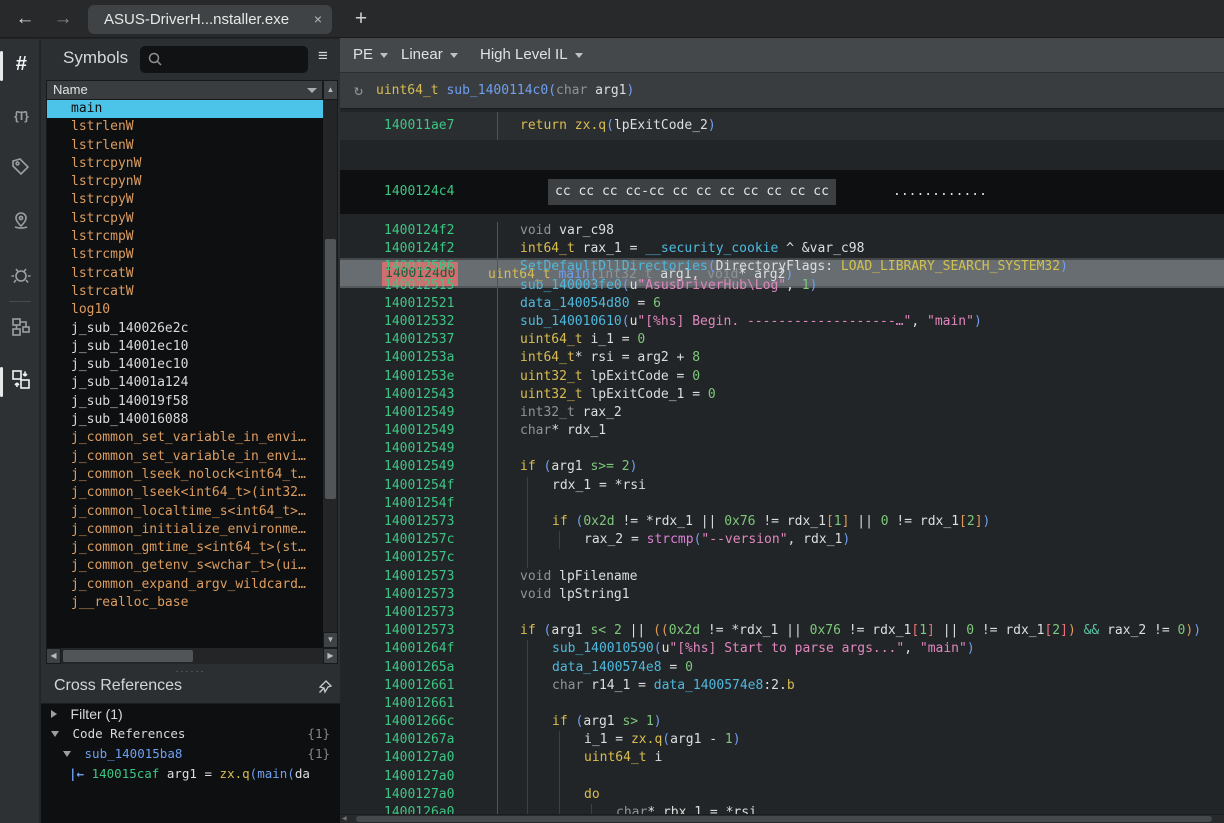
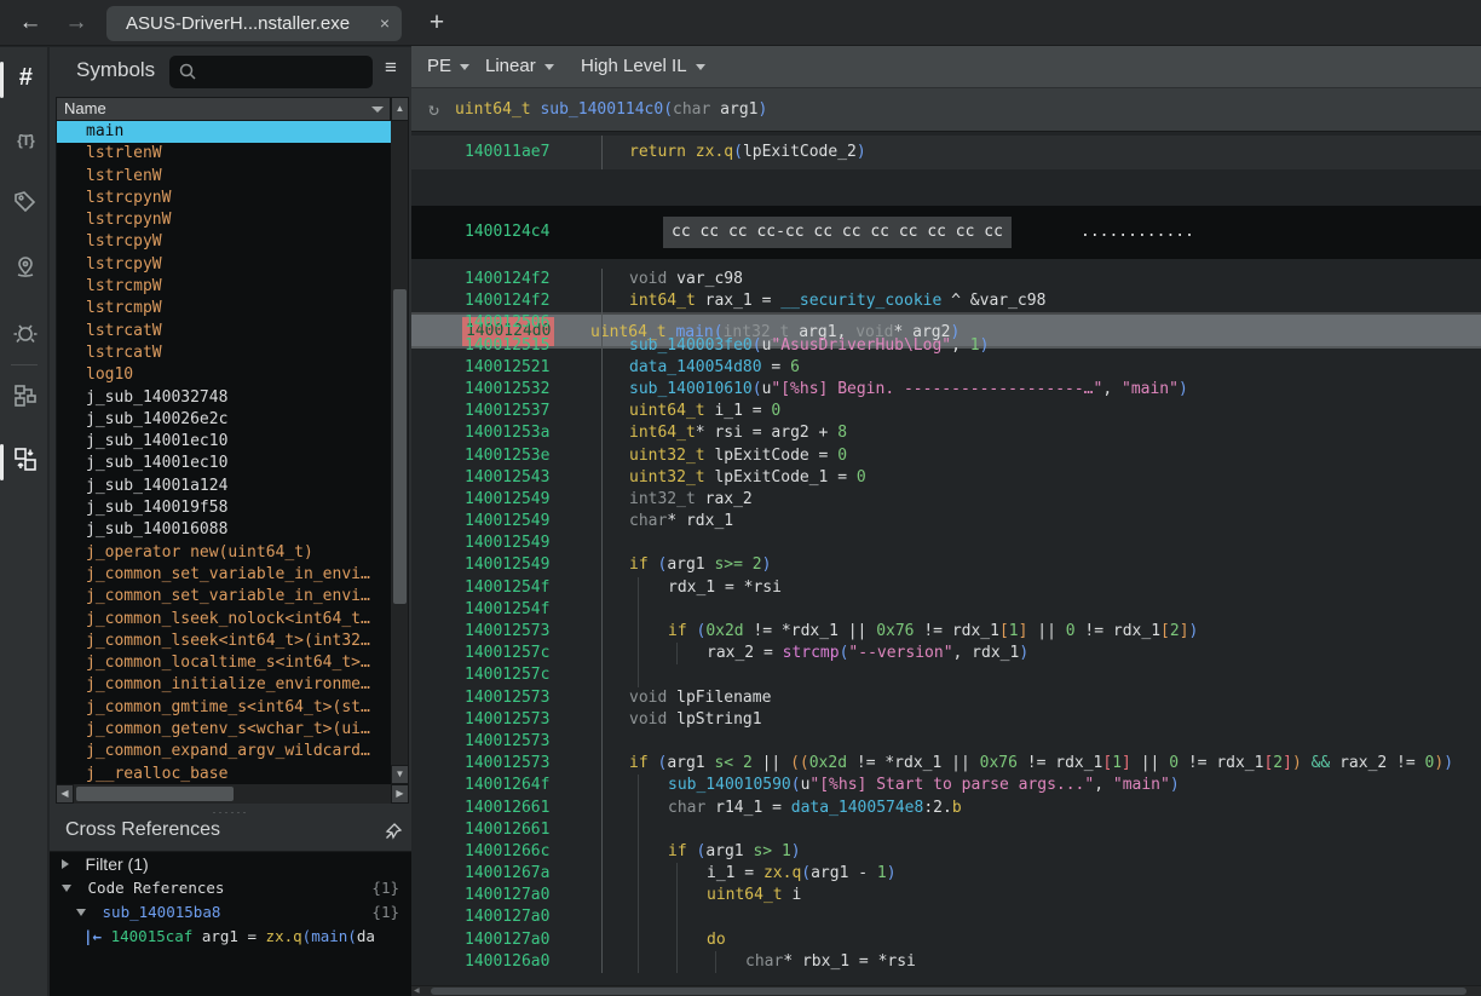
  ←
  →
  ASUS-DriverH...nstaller.exe
  ×
  +
  #
  {T}
  Symbols
  ≡
  Name
  ▲
  ▼
  main
  lstrlenW
  lstrlenW
  lstrcpynW
  lstrcpynW
  lstrcpyW
  lstrcpyW
  lstrcmpW
  lstrcmpW
  lstrcatW
  lstrcatW
  log10
+ j_sub_140032748
  j_sub_140026e2c
  j_sub_14001ec10
  j_sub_14001ec10
  j_sub_14001a124
  j_sub_140019f58
  j_sub_140016088
+ j_operator new(uint64_t)
  j_common_set_variable_in_envi…
  j_common_set_variable_in_envi…
  j_common_lseek_nolock<int64_t…
  j_common_lseek<int64_t>(int32…
  j_common_localtime_s<int64_t>…
  j_common_initialize_environme…
  j_common_gmtime_s<int64_t>(st…
  j_common_getenv_s<wchar_t>(ui…
  j_common_expand_argv_wildcard…
  j__realloc_base
  ◀
  ▶
  ······
  Cross References
  Filter (1)
  Code References
  {1}
  sub_140015ba8
  {1}
  |← 140015caf arg1 = zx.q(main(da
  PE
  Linear
  High Level IL
  ↻
  uint64_t sub_1400114c0(char arg1)
  140011ae7
  return zx.q(lpExitCode_2)
  1400124c4
  cc cc cc cc-cc cc cc cc cc cc cc cc
  ............
  1400124d0
  uint64_t main(int32_t arg1, void* arg2)
  1400124f2
  void var_c98
  1400124f2
  int64_t rax_1 = __security_cookie ^ &var_c98
  140012506
- SetDefaultDllDirectories(DirectoryFlags: LOAD_LIBRARY_SEARCH_SYSTEM32)
  140012515
  sub_140003fe0(u"AsusDriverHub\Log", 1)
  140012521
  data_140054d80 = 6
  140012532
  sub_140010610(u"[%hs] Begin. -------------------…", "main")
  140012537
  uint64_t i_1 = 0
  14001253a
  int64_t* rsi = arg2 + 8
  14001253e
  uint32_t lpExitCode = 0
  140012543
  uint32_t lpExitCode_1 = 0
  140012549
  int32_t rax_2
  140012549
  char* rdx_1
  140012549
  140012549
  if (arg1 s>= 2)
  14001254f
  rdx_1 = *rsi
  14001254f
  140012573
  if (0x2d != *rdx_1 || 0x76 != rdx_1[1] || 0 != rdx_1[2])
  14001257c
  rax_2 = strcmp("--version", rdx_1)
  14001257c
  140012573
  void lpFilename
  140012573
  void lpString1
  140012573
  140012573
  if (arg1 s< 2 || ((0x2d != *rdx_1 || 0x76 != rdx_1[1] || 0 != rdx_1[2]) && rax_2 != 0))
  14001264f
  sub_140010590(u"[%hs] Start to parse args...", "main")
- 14001265a
- data_1400574e8 = 0
  140012661
  char r14_1 = data_1400574e8:2.b
  140012661
  14001266c
  if (arg1 s> 1)
  14001267a
  i_1 = zx.q(arg1 - 1)
  1400127a0
  uint64_t i
  1400127a0
  1400127a0
  do
  1400126a0
  char* rbx_1 = *rsi
